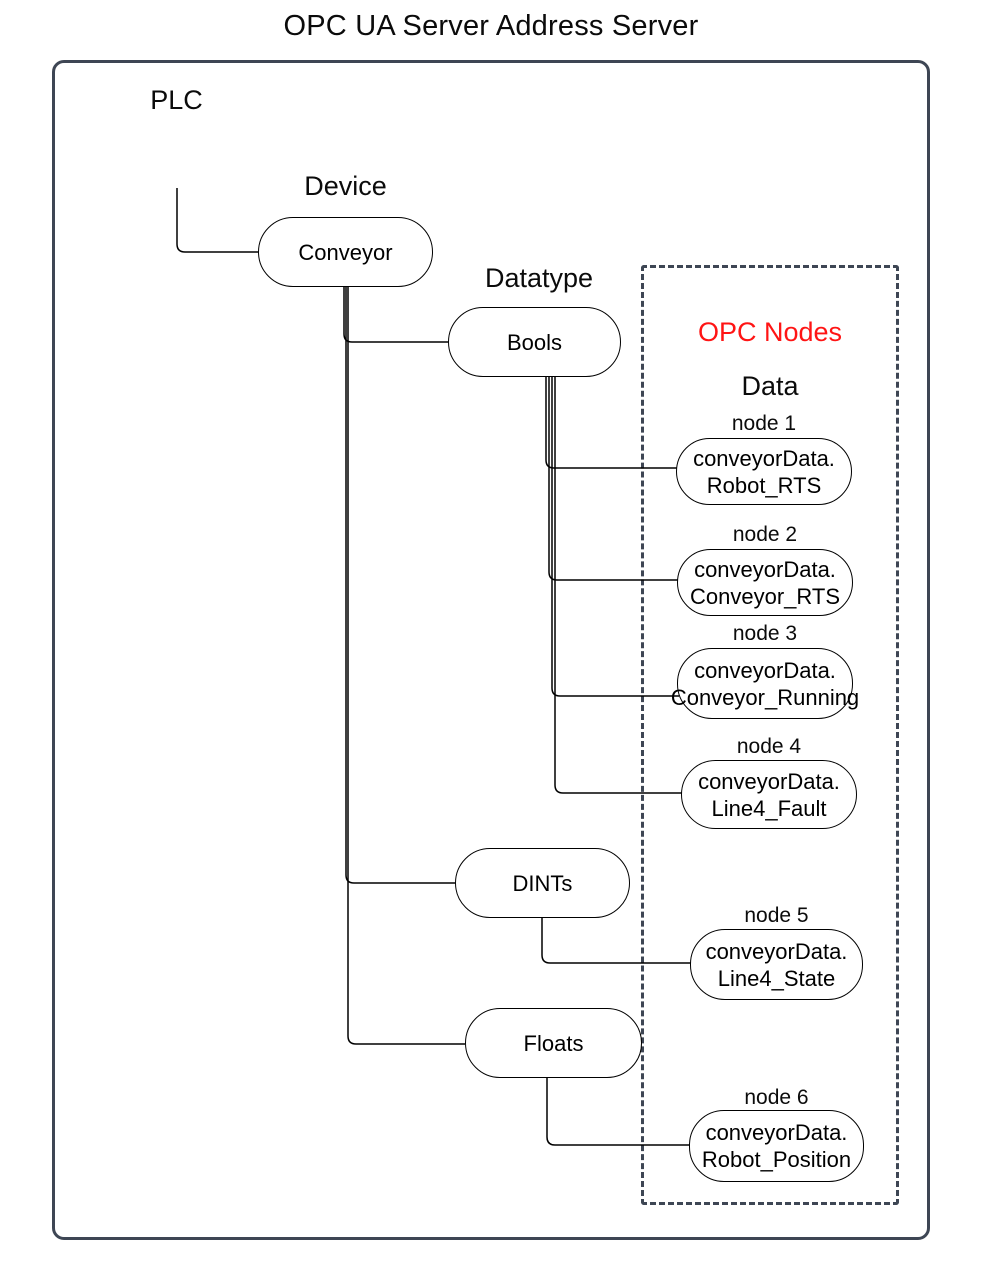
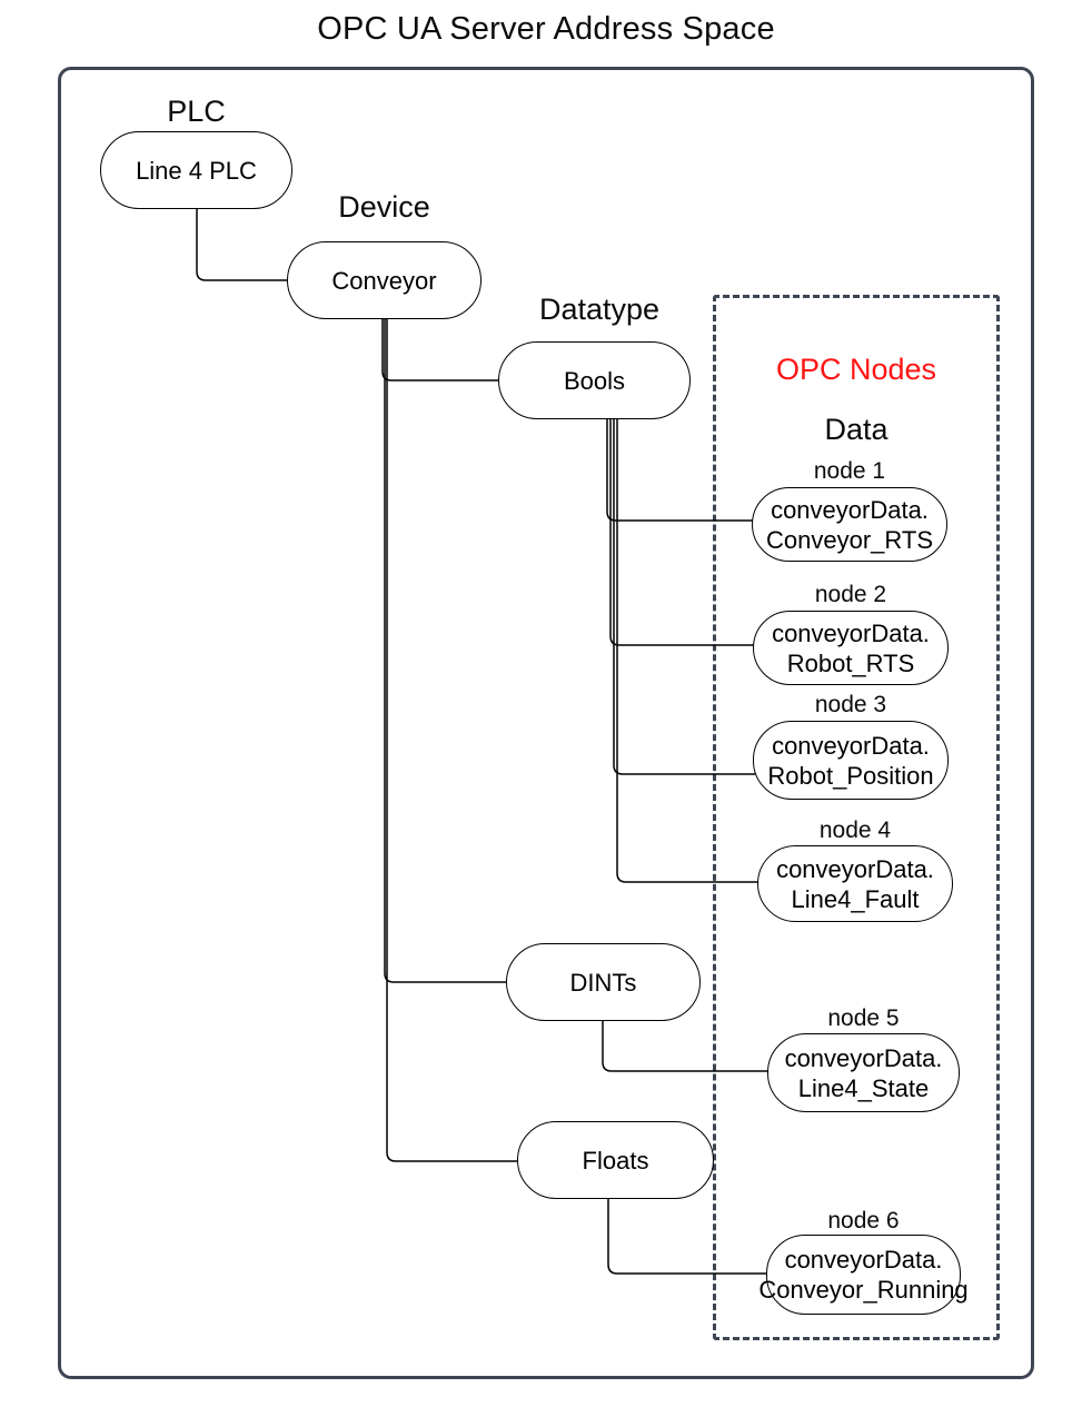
- OPC UA Server Address Server
+ OPC UA Server Address Space
  PLC
  Device
  Datatype
  OPC Nodes
  Data
+ Line 4 PLC
  Conveyor
  Bools
  DINTs
  Floats
  node 1
  conveyorData.
- Robot_RTS
+ Conveyor_RTS
  node 2
  conveyorData.
- Conveyor_RTS
+ Robot_RTS
  node 3
  conveyorData.
- Conveyor_Running
+ Robot_Position
  node 4
  conveyorData.
  Line4_Fault
  node 5
  conveyorData.
  Line4_State
  node 6
  conveyorData.
- Robot_Position
+ Conveyor_Running
